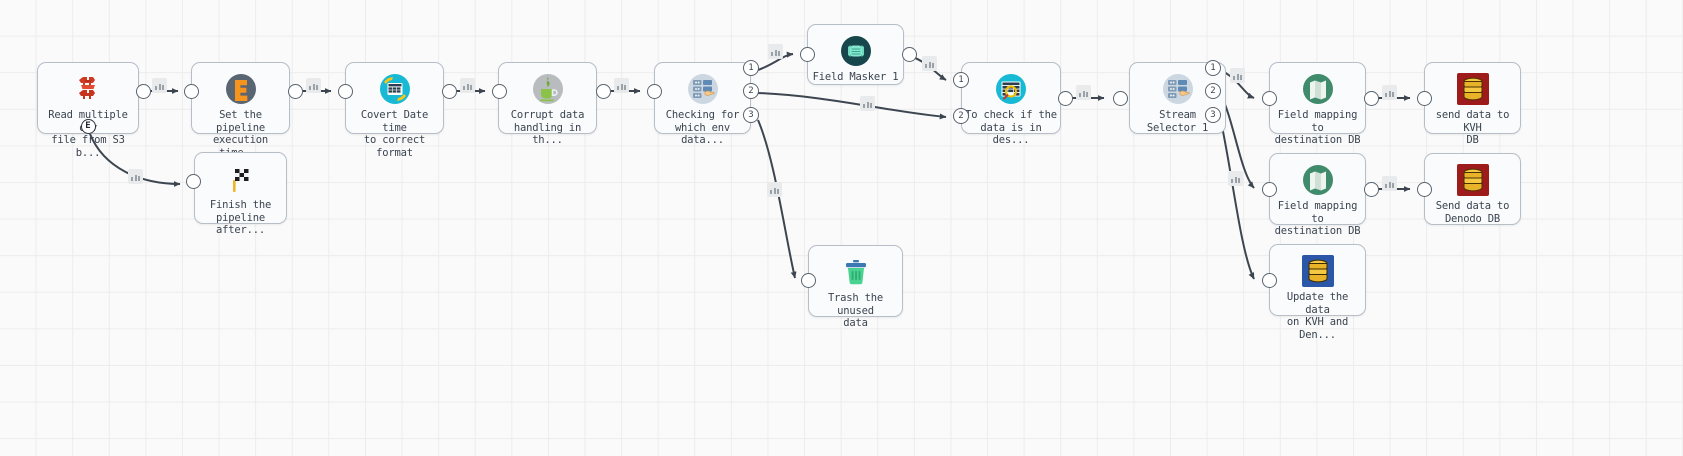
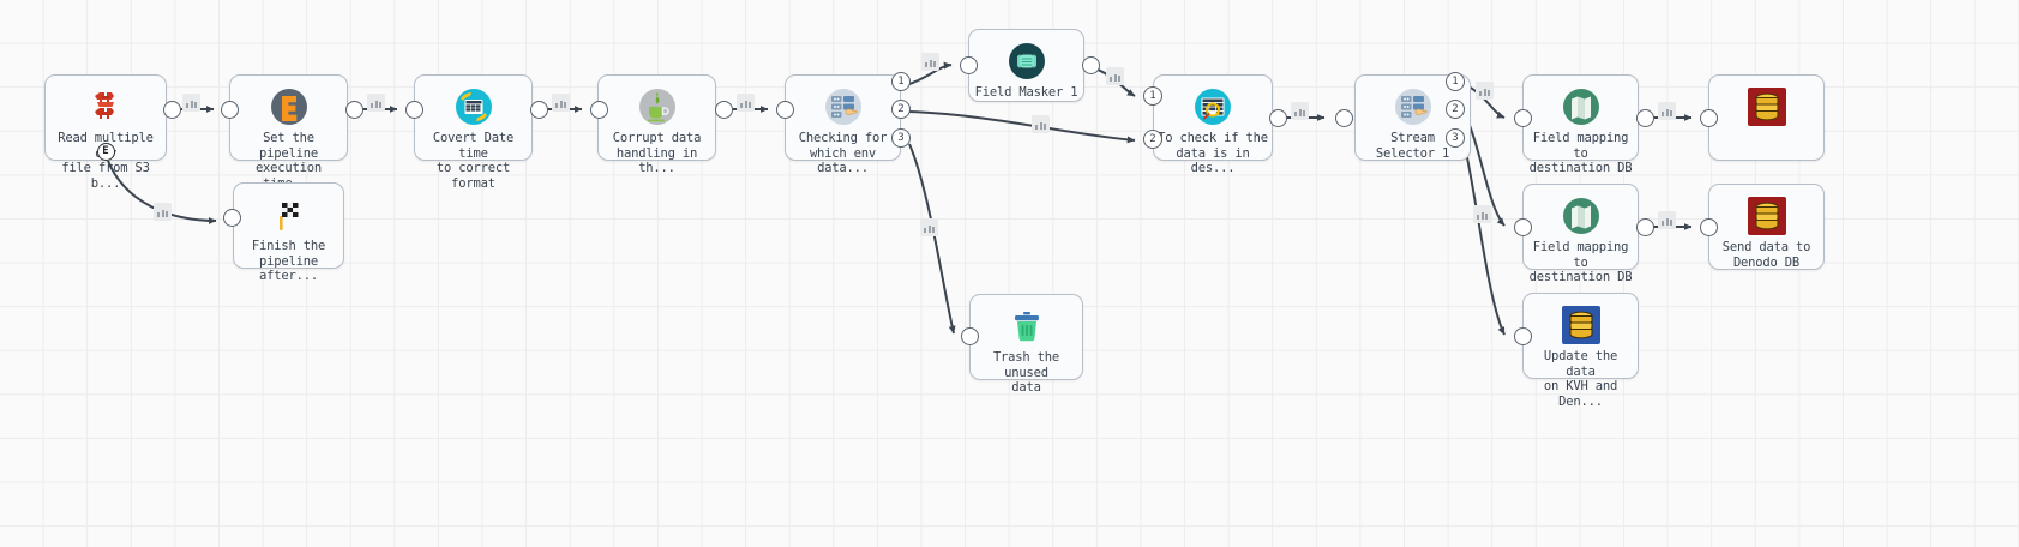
  Read multiple
  file from S3 b...
  E
  Set the pipeline
  Finish the
  pipeline after...
  Covert Date time
  to correct format
  Corrupt data
  handling in th...
  Checking for
  which env data...
  1
  2
  3
  Field Masker 1
  Trash the unused
  data
  o check if the
  data is in des...
  1
  2
  Stream Selector 1
  1
  2
  3
  Field mapping to
  destination DB
- send data to KVH
- DB
  Field mapping to
  destination DB
  Send data to
  Denodo DB
  Update the data
  on KVH and Den...
